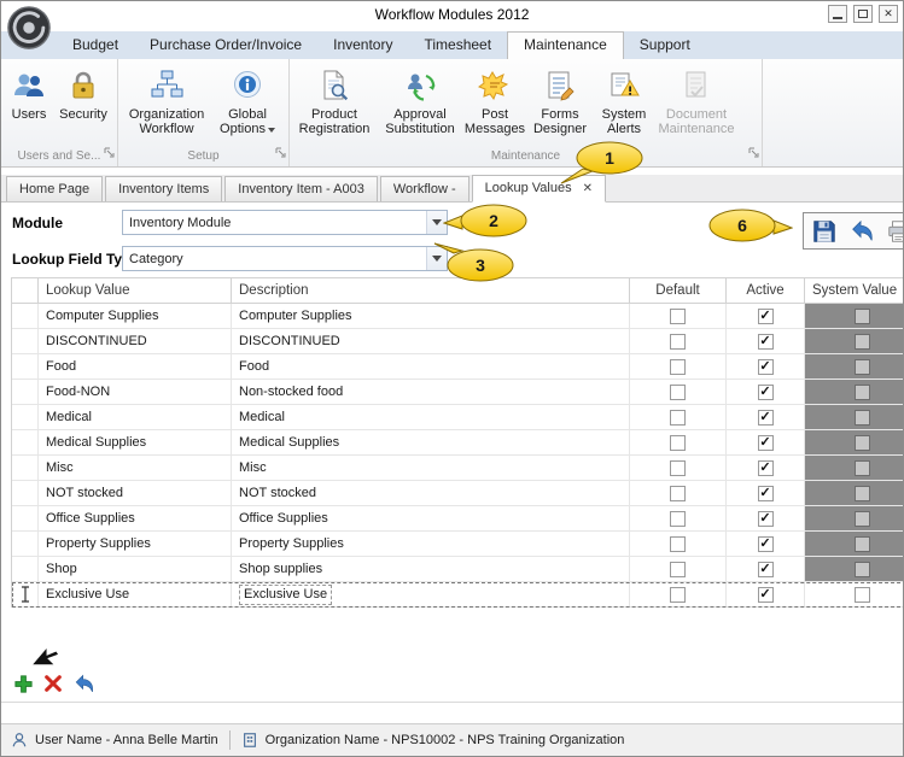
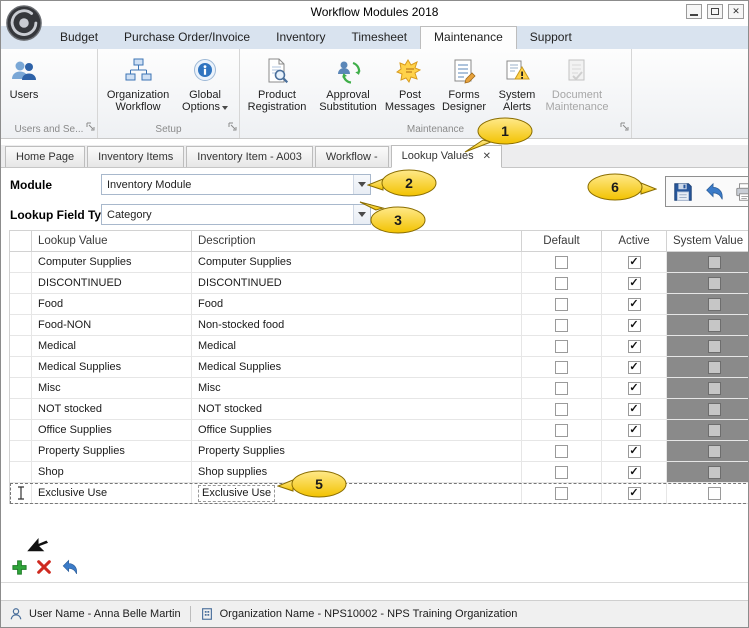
- Workflow Modules 2012
+ Workflow Modules 2018
  ✕
  Budget
  Purchase Order/Invoice
  Inventory
  Timesheet
  Maintenance
  Support
  Users
- Security
  Users and Se...
  Organization Workflow
  Global Options
  Setup
  Product Registration
  Approval Substitution
  Post Messages
  Forms Designer
  System Alerts
  Document Maintenance
  Maintenance
  Home Page
  Inventory Items
  Inventory Item - A003
  Workflow -
  Lookup Values
  ✕
  Module
  Inventory Module
  Lookup Field Ty
  Category
  Lookup Value
  Description
  Default
  Active
  System Value
  Computer Supplies
  Computer Supplies
  ✓
  DISCONTINUED
  DISCONTINUED
  ✓
  Food
  Food
  ✓
  Food-NON
  Non-stocked food
  ✓
  Medical
  Medical
  ✓
  Medical Supplies
  Medical Supplies
  ✓
  Misc
  Misc
  ✓
  NOT stocked
  NOT stocked
  ✓
  Office Supplies
  Office Supplies
  ✓
  Property Supplies
  Property Supplies
  ✓
  Shop
  Shop supplies
  ✓
  Exclusive Use
  Exclusive Use
  ✓
  User Name - Anna Belle Martin
  Organization Name - NPS10002 - NPS Training Organization
  1
  2
  3
+ 5
  6
